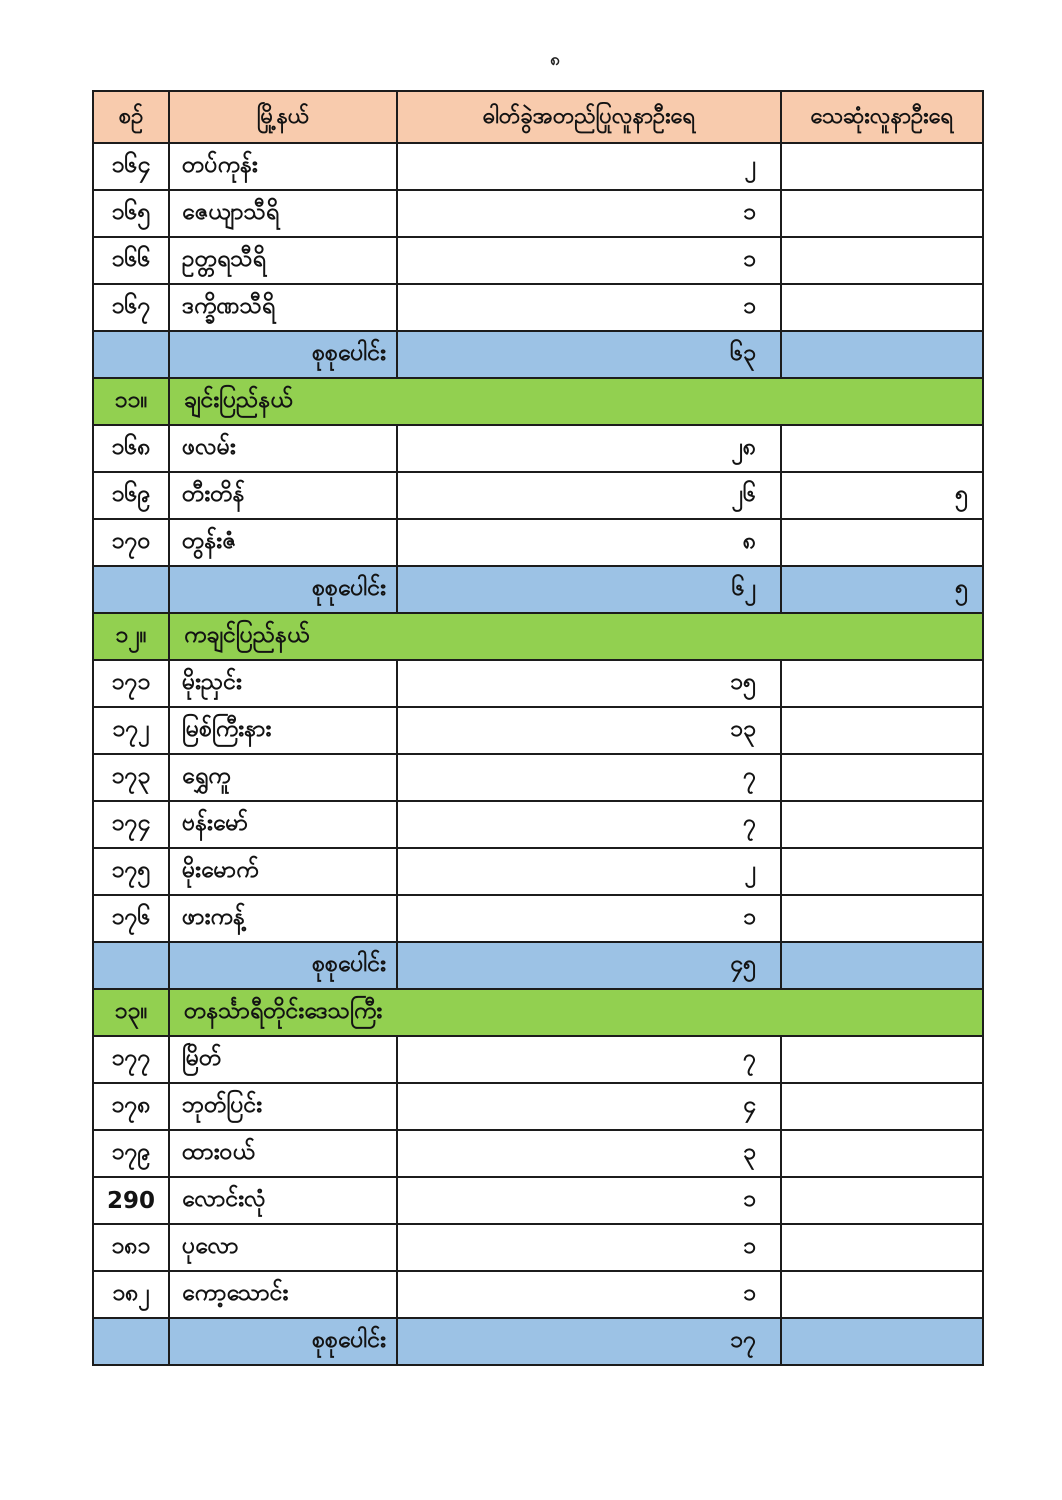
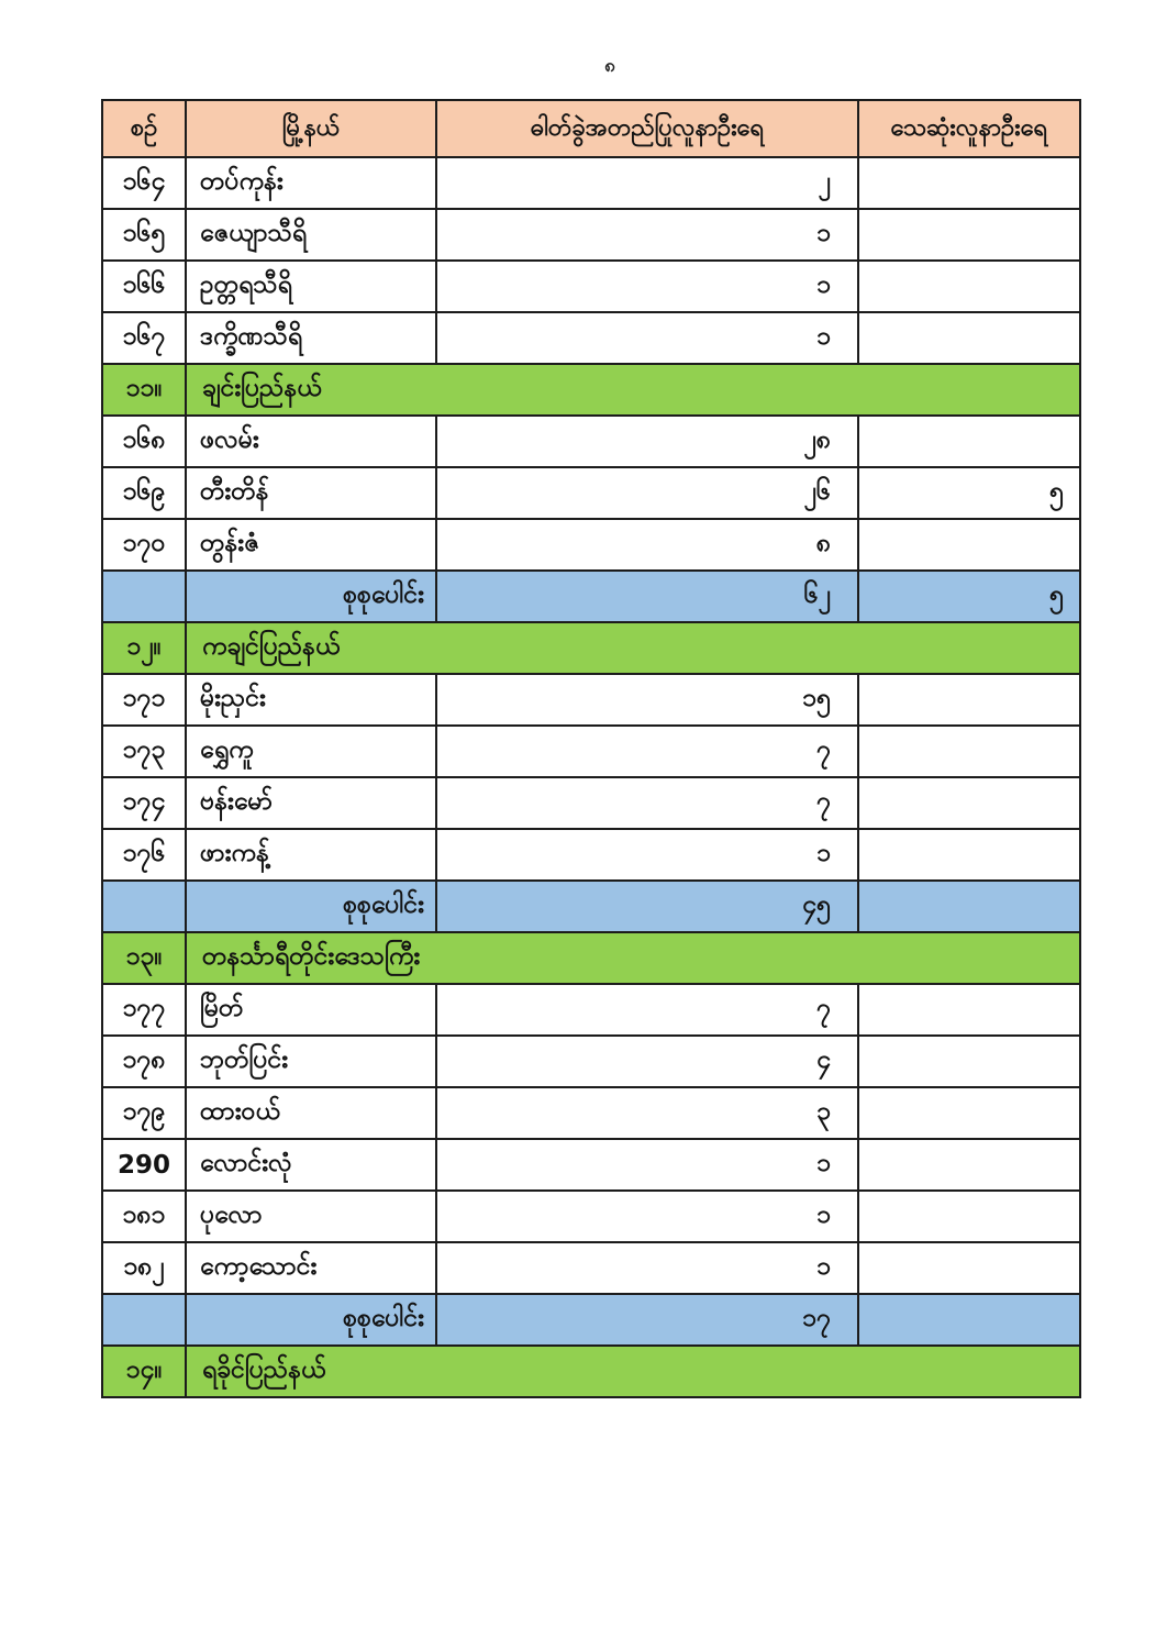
  ၈
  စဉ်	မြို့နယ်	ဓါတ်ခွဲအတည်ပြုလူနာဦးရေ	သေဆုံးလူနာဦးရေ
  ၁၆၄	တပ်ကုန်း	၂
  ၁၆၅	ဇေယျာသီရိ	၁
  ၁၆၆	ဥတ္တရသီရိ	၁
  ၁၆၇	ဒက္ခိဏသီရိ	၁
- 	စုစုပေါင်း	၆၃
  ၁၁။	ချင်းပြည်နယ်
  ၁၆၈	ဖလမ်း	၂၈
  ၁၆၉	တီးတိန်	၂၆	၅
  ၁၇၀	တွန်းဇံ	၈
  	စုစုပေါင်း	၆၂	၅
  ၁၂။	ကချင်ပြည်နယ်
  ၁၇၁	မိုးညှင်း	၁၅
- ၁၇၂	မြစ်ကြီးနား	၁၃
  ၁၇၃	ရွှေကူ	၇
  ၁၇၄	ဗန်းမော်	၇
- ၁၇၅	မိုးမောက်	၂
  ၁၇၆	ဖားကန့်	၁
  	စုစုပေါင်း	၄၅
  ၁၃။	တနင်္သာရီတိုင်းဒေသကြီး
  ၁၇၇	မြိတ်	၇
  ၁၇၈	ဘုတ်ပြင်း	၄
  ၁၇၉	ထားဝယ်	၃
  290	လောင်းလုံ	၁
  ၁၈၁	ပုလော	၁
  ၁၈၂	ကော့သောင်း	၁
  	စုစုပေါင်း	၁၇
+ ၁၄။	ရခိုင်ပြည်နယ်
